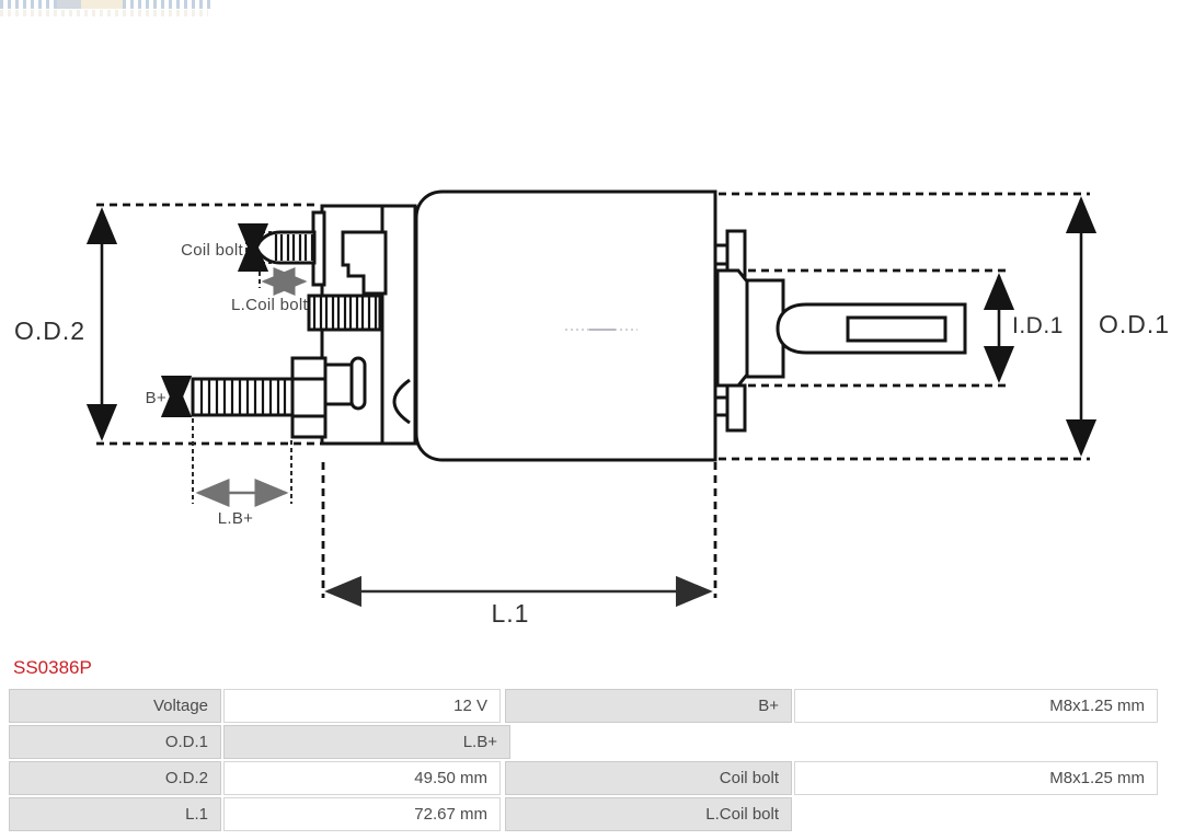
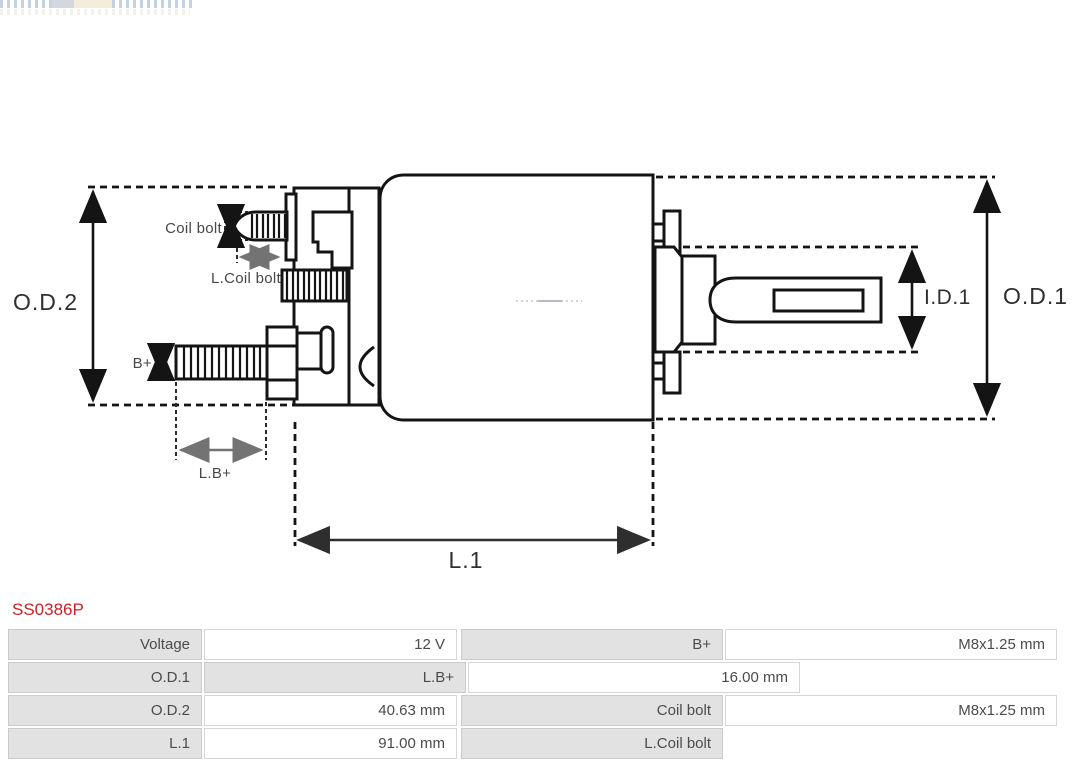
  O.D.2
  O.D.1
  I.D.1
  L.1
  Coil bolt
  L.Coil bolt
  B+
  L.B+
  SS0386P
  Voltage
  12 V
  B+
  M8x1.25 mm
  O.D.1
  L.B+
+ 16.00 mm
  O.D.2
- 49.50 mm
+ 40.63 mm
  Coil bolt
  M8x1.25 mm
  L.1
- 72.67 mm
+ 91.00 mm
  L.Coil bolt
